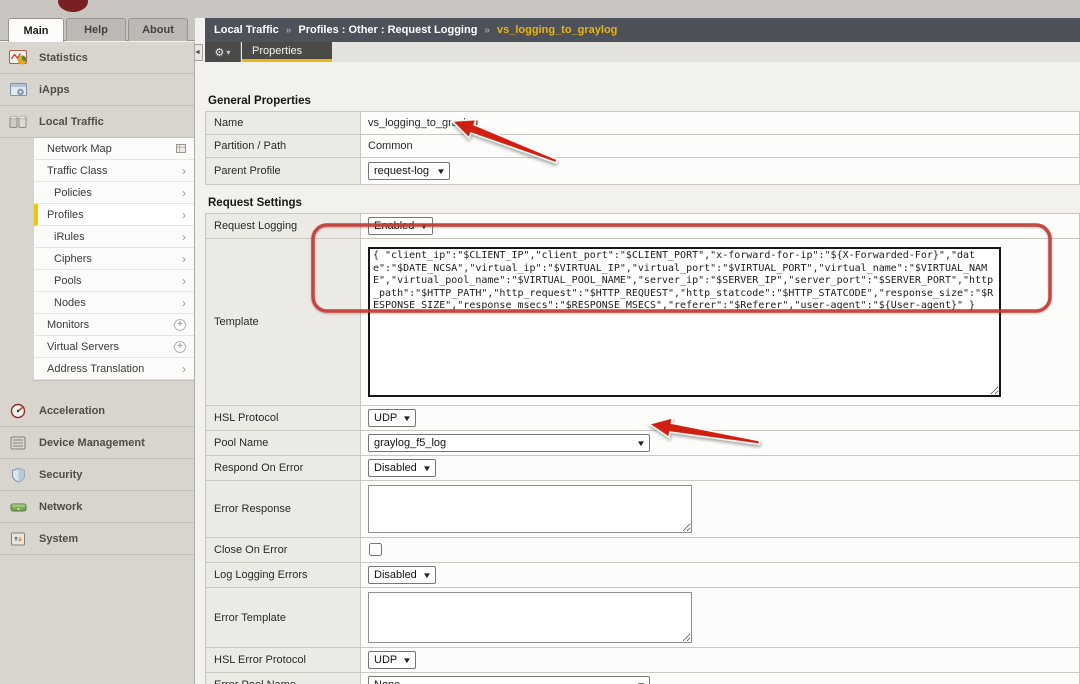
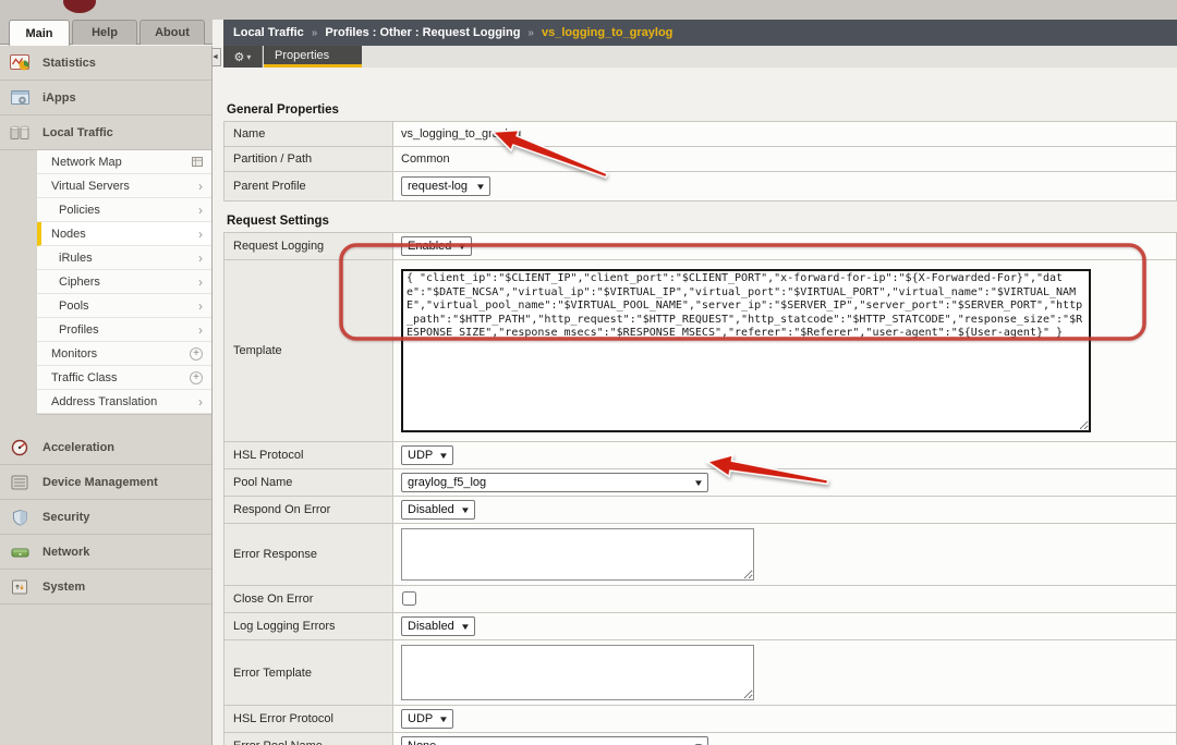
  Main
  Help
  About
  Local Traffic
  »
  Profiles : Other : Request Logging
  »
  vs_logging_to_graylog
  ⚙
  ▾
  Properties
  Statistics
  iApps
  Local Traffic
  Network Map
- Traffic Class
+ Virtual Servers
  ›
  Policies
  ›
- Profiles
+ Nodes
  ›
  iRules
  ›
  Ciphers
  ›
  Pools
  ›
- Nodes
+ Profiles
  ›
  Monitors
  +
- Virtual Servers
+ Traffic Class
  +
  Address Translation
  ›
  Acceleration
  Device Management
  Security
  Network
  System
  General Properties
  Name	vs_logging_to_gr
  Partition / Path	Common
  Parent Profile	request-log ▼
  Request Settings
  HSL Protocol	UDP ▼
  Pool Name	graylog_f5_log ▼
  Respond On Error	Disabled ▼
  Error Response
  Close On Error
  Log Logging Errors	Disabled ▼
  Error Template
  HSL Error Protocol	UDP ▼
